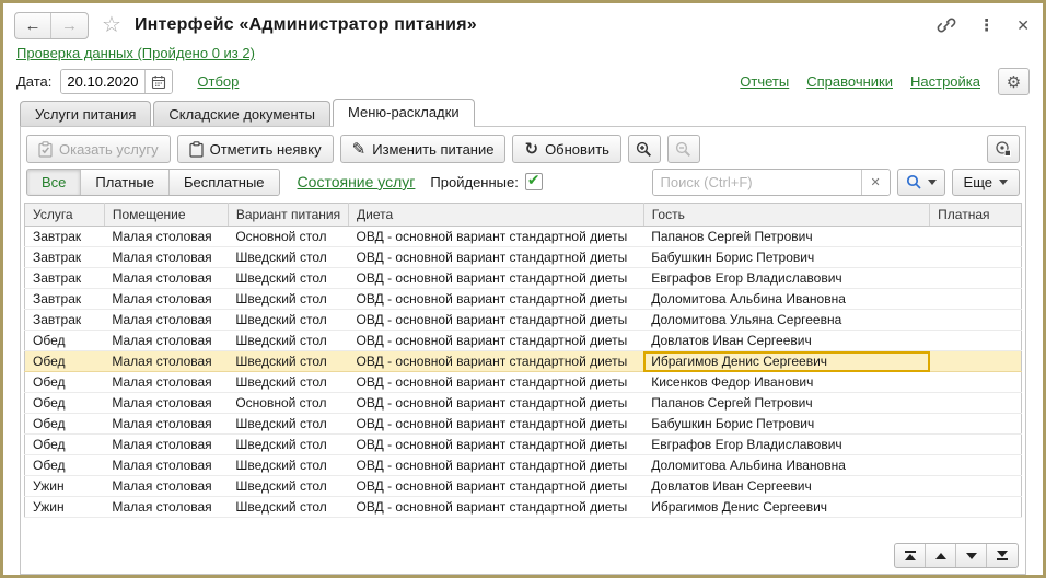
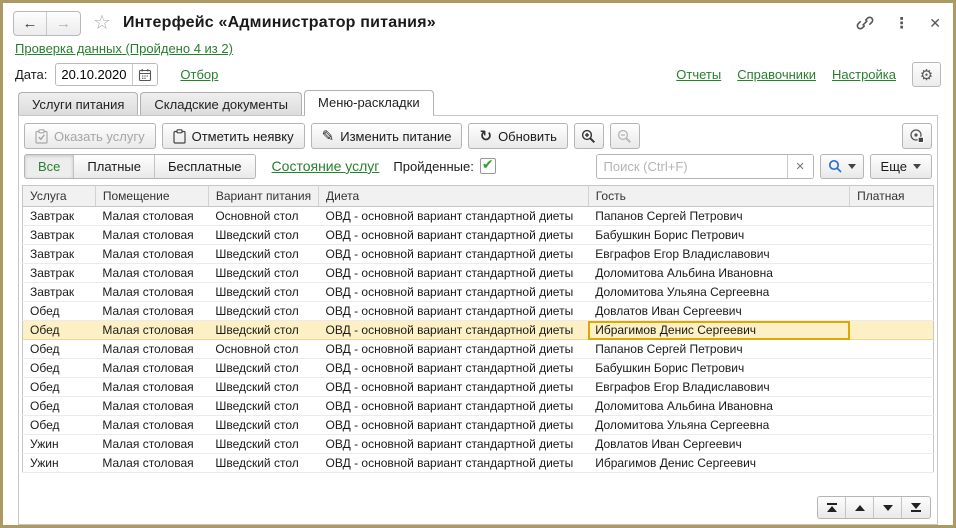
  ←
  →
  ☆
  Интерфейс «Администратор питания»
  ⋮
  ✕
- Проверка данных (Пройдено 0 из 2)
+ Проверка данных (Пройдено 4 из 2)
  Дата:
  20.10.2020
  Отбор
  Отчеты
  Справочники
  Настройка
  ⚙
  Услуги питания
  Складские документы
  Меню-раскладки
  Оказать услугу
  Отметить неявку
  ✎
  Изменить питание
  ↻
  Обновить
  Все
  Платные
  Бесплатные
  Состояние услуг
  Пройденные:
  ✔
  Поиск (Ctrl+F)
  ✕
  Еще
  Услуга	Помещение	Вариант питания	Диета	Гость	Платная
  Завтрак	Малая столовая	Основной стол	ОВД - основной вариант стандартной диеты	Папанов Сергей Петрович
  Завтрак	Малая столовая	Шведский стол	ОВД - основной вариант стандартной диеты	Бабушкин Борис Петрович
  Завтрак	Малая столовая	Шведский стол	ОВД - основной вариант стандартной диеты	Евграфов Егор Владиславович
  Завтрак	Малая столовая	Шведский стол	ОВД - основной вариант стандартной диеты	Доломитова Альбина Ивановна
  Завтрак	Малая столовая	Шведский стол	ОВД - основной вариант стандартной диеты	Доломитова Ульяна Сергеевна
  Обед	Малая столовая	Шведский стол	ОВД - основной вариант стандартной диеты	Довлатов Иван Сергеевич
  Обед	Малая столовая	Шведский стол	ОВД - основной вариант стандартной диеты	Ибрагимов Денис Сергеевич
- Обед	Малая столовая	Шведский стол	ОВД - основной вариант стандартной диеты	Кисенков Федор Иванович
  Обед	Малая столовая	Основной стол	ОВД - основной вариант стандартной диеты	Папанов Сергей Петрович
  Обед	Малая столовая	Шведский стол	ОВД - основной вариант стандартной диеты	Бабушкин Борис Петрович
  Обед	Малая столовая	Шведский стол	ОВД - основной вариант стандартной диеты	Евграфов Егор Владиславович
  Обед	Малая столовая	Шведский стол	ОВД - основной вариант стандартной диеты	Доломитова Альбина Ивановна
+ Обед	Малая столовая	Шведский стол	ОВД - основной вариант стандартной диеты	Доломитова Ульяна Сергеевна
  Ужин	Малая столовая	Шведский стол	ОВД - основной вариант стандартной диеты	Довлатов Иван Сергеевич
  Ужин	Малая столовая	Шведский стол	ОВД - основной вариант стандартной диеты	Ибрагимов Денис Сергеевич
